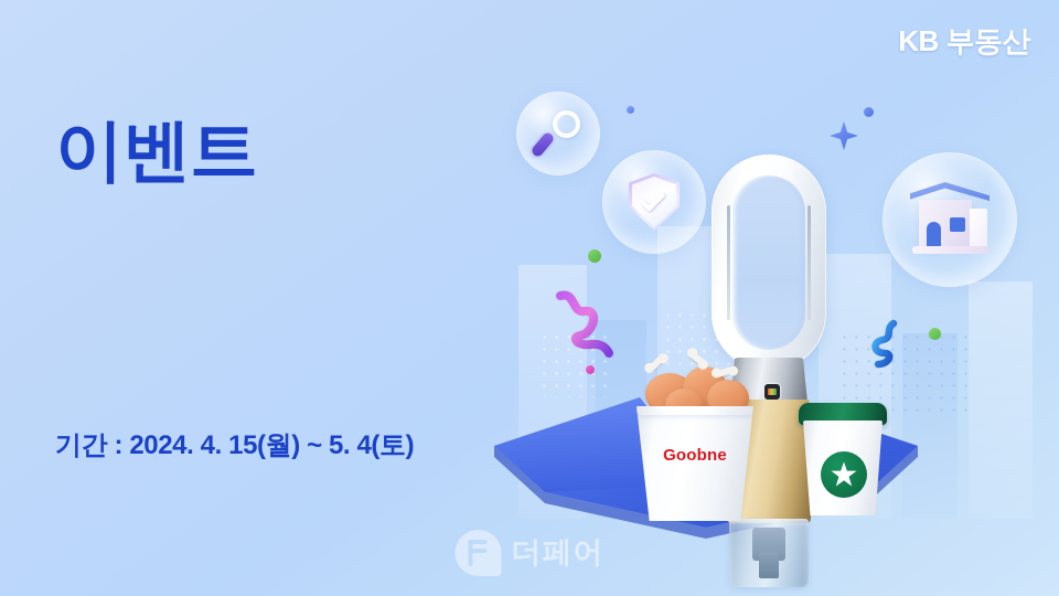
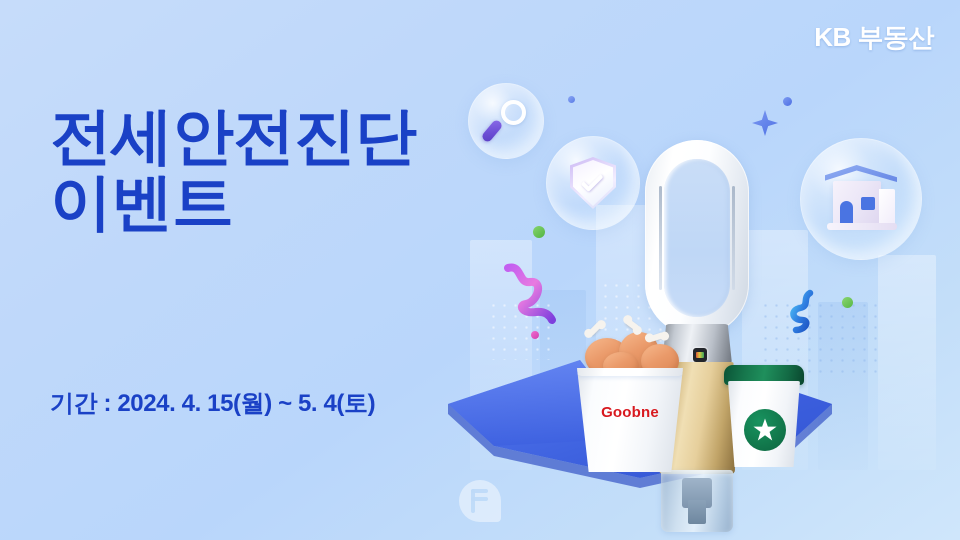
  KB 부동산
+ 전세안전진단
  이벤트
  기간 : 2024. 4. 15(월) ~ 5. 4(토)
  Goobne
- 더페어
